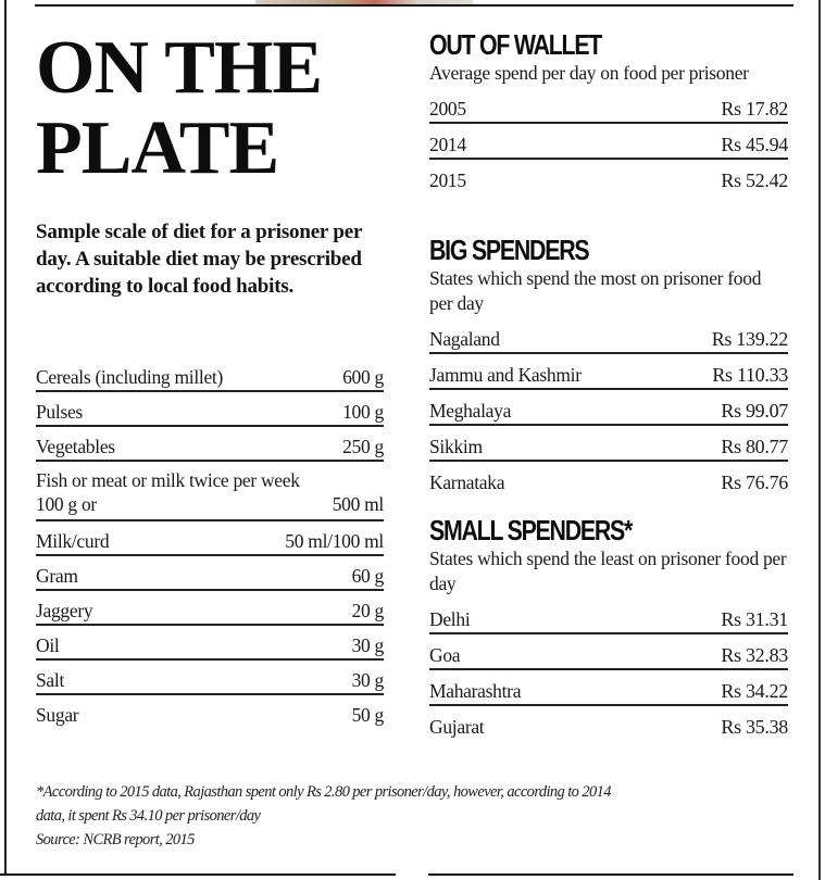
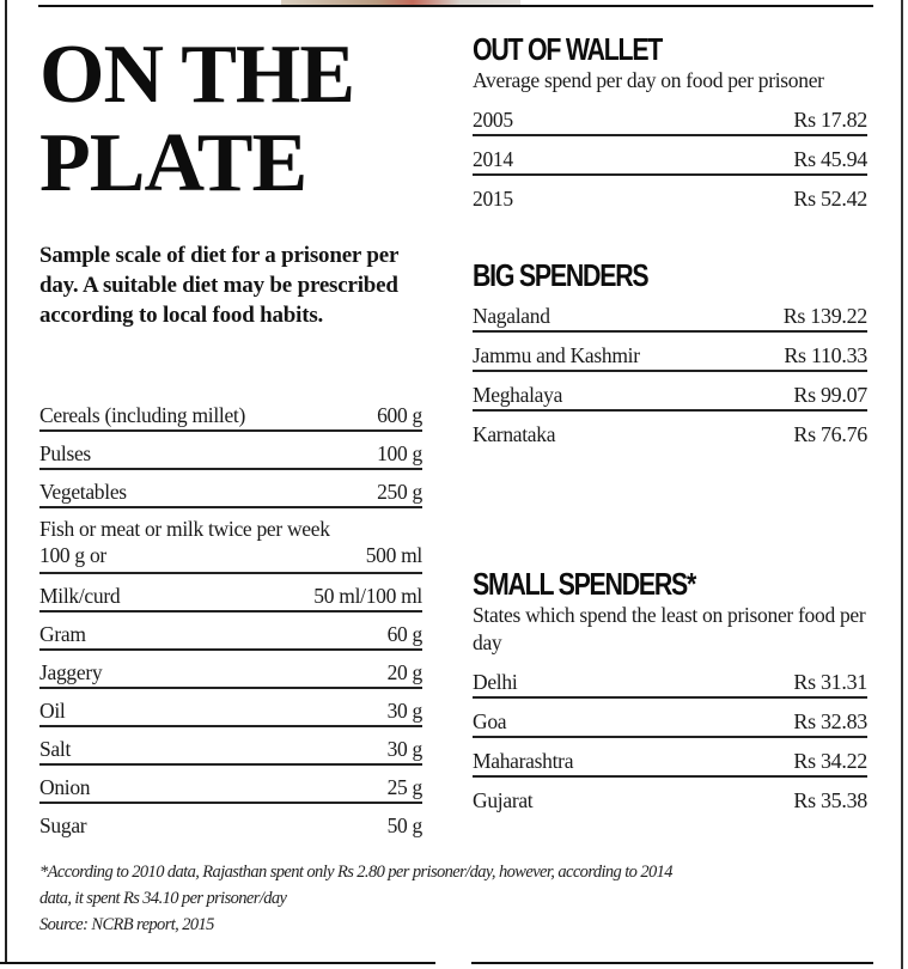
  ON THE
  PLATE
  Sample scale of diet for a prisoner per day. A suitable diet may be prescribed according to local food habits.
  Cereals (including millet)
  600 g
  Pulses
  100 g
  Vegetables
  250 g
  Fish or meat or milk twice per week
  100 g or
  500 ml
  Milk/curd
  50 ml/100 ml
  Gram
  60 g
  Jaggery
  20 g
  Oil
  30 g
  Salt
  30 g
+ Onion
+ 25 g
  Sugar
  50 g
  OUT OF WALLET
  Average spend per day on food per prisoner
  2005
  Rs 17.82
  2014
  Rs 45.94
  2015
  Rs 52.42
  BIG SPENDERS
- States which spend the most on prisoner food per day
  Nagaland
  Rs 139.22
  Jammu and Kashmir
  Rs 110.33
  Meghalaya
  Rs 99.07
- Sikkim
- Rs 80.77
  Karnataka
  Rs 76.76
  SMALL SPENDERS*
  States which spend the least on prisoner food per day
  Delhi
  Rs 31.31
  Goa
  Rs 32.83
  Maharashtra
  Rs 34.22
  Gujarat
  Rs 35.38
- *According to 2015 data, Rajasthan spent only Rs 2.80 per prisoner/day, however, according to 2014
+ *According to 2010 data, Rajasthan spent only Rs 2.80 per prisoner/day, however, according to 2014
  data, it spent Rs 34.10 per prisoner/day
  Source: NCRB report, 2015
